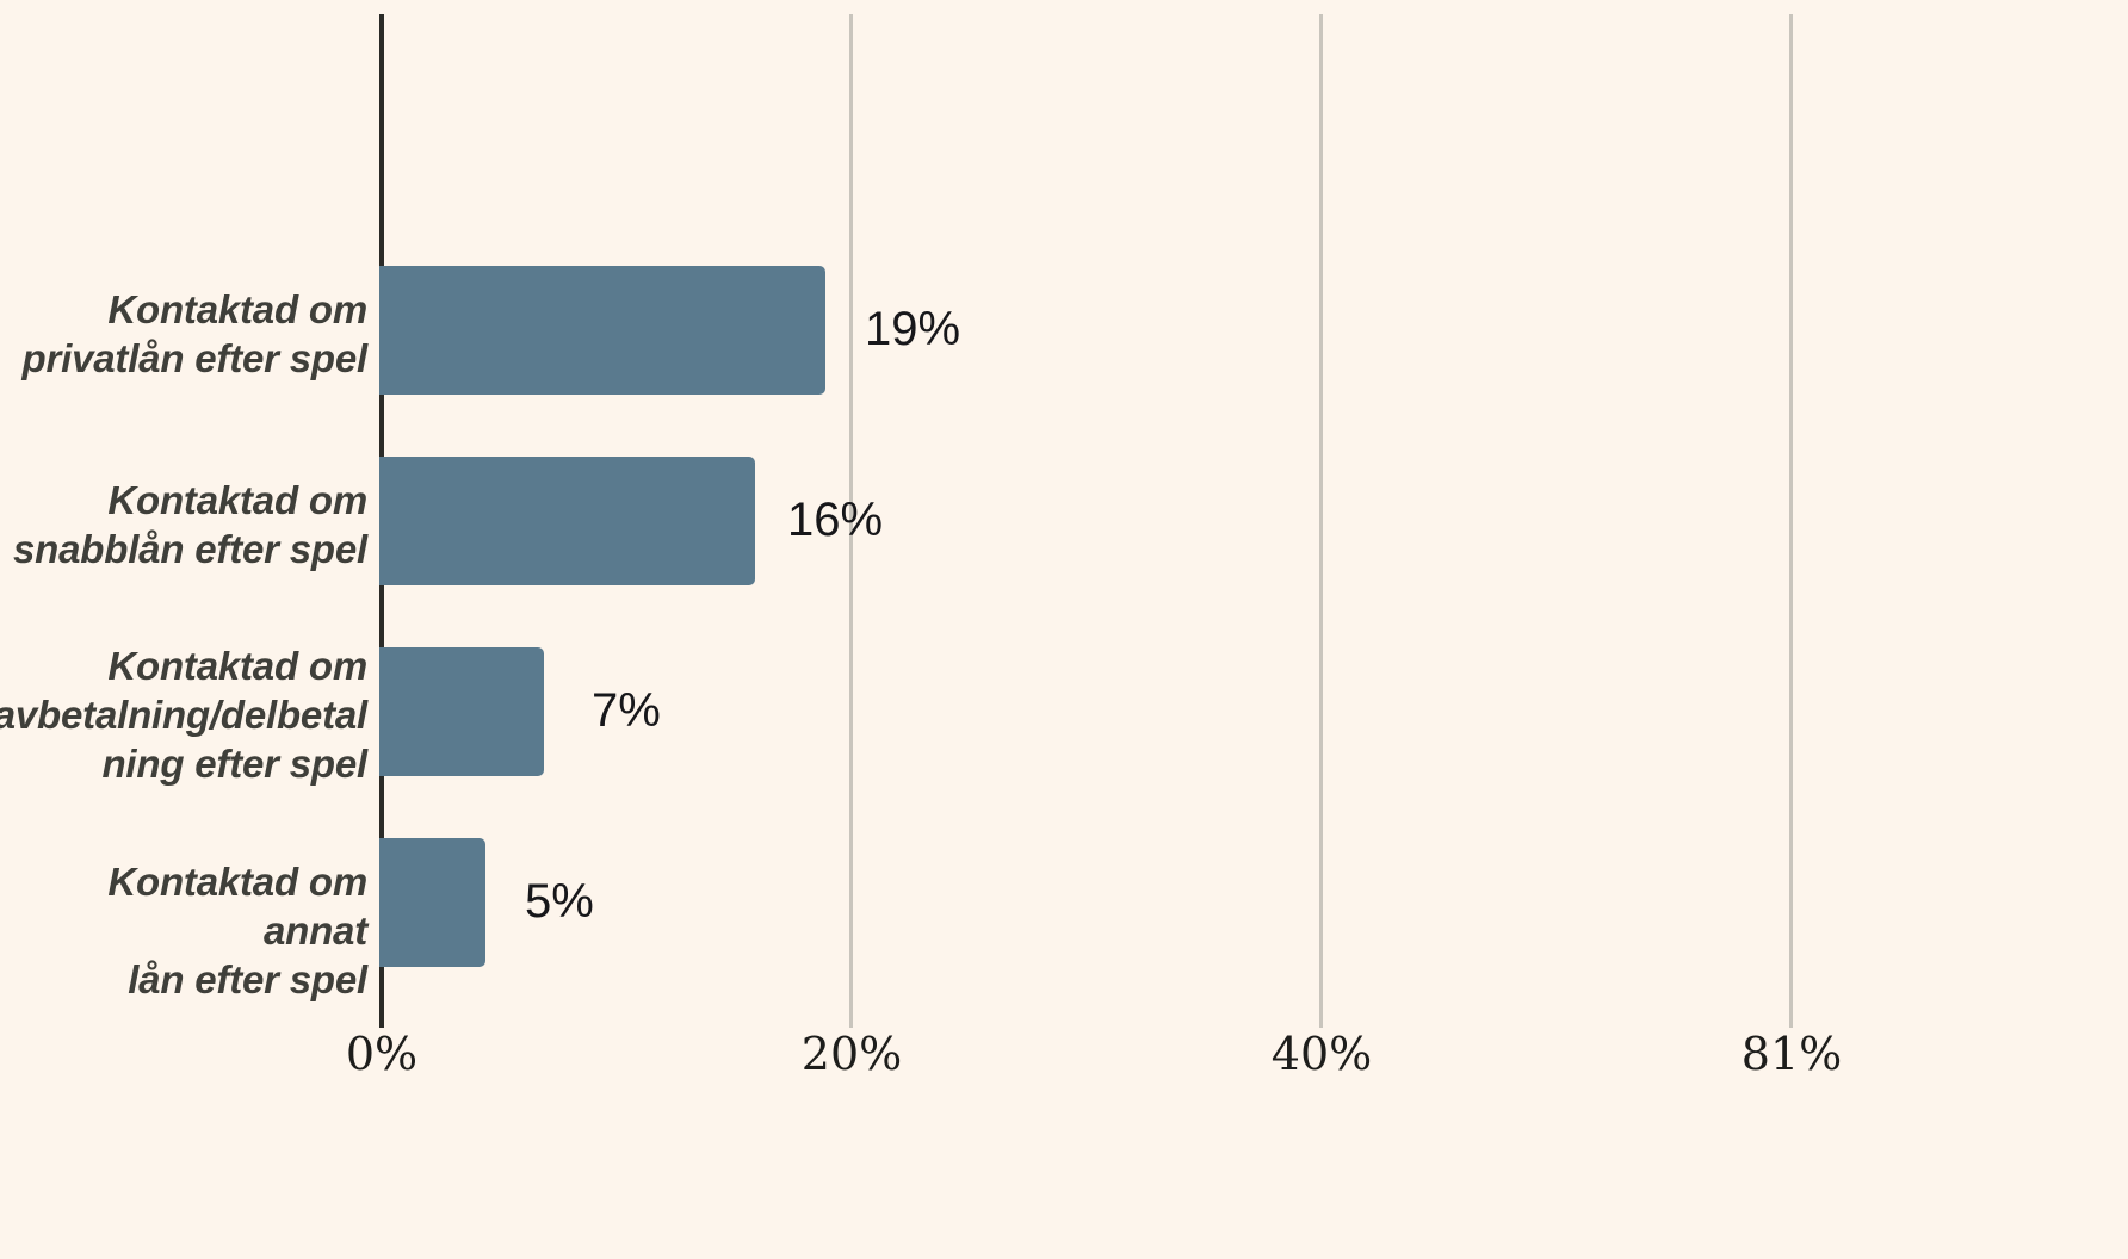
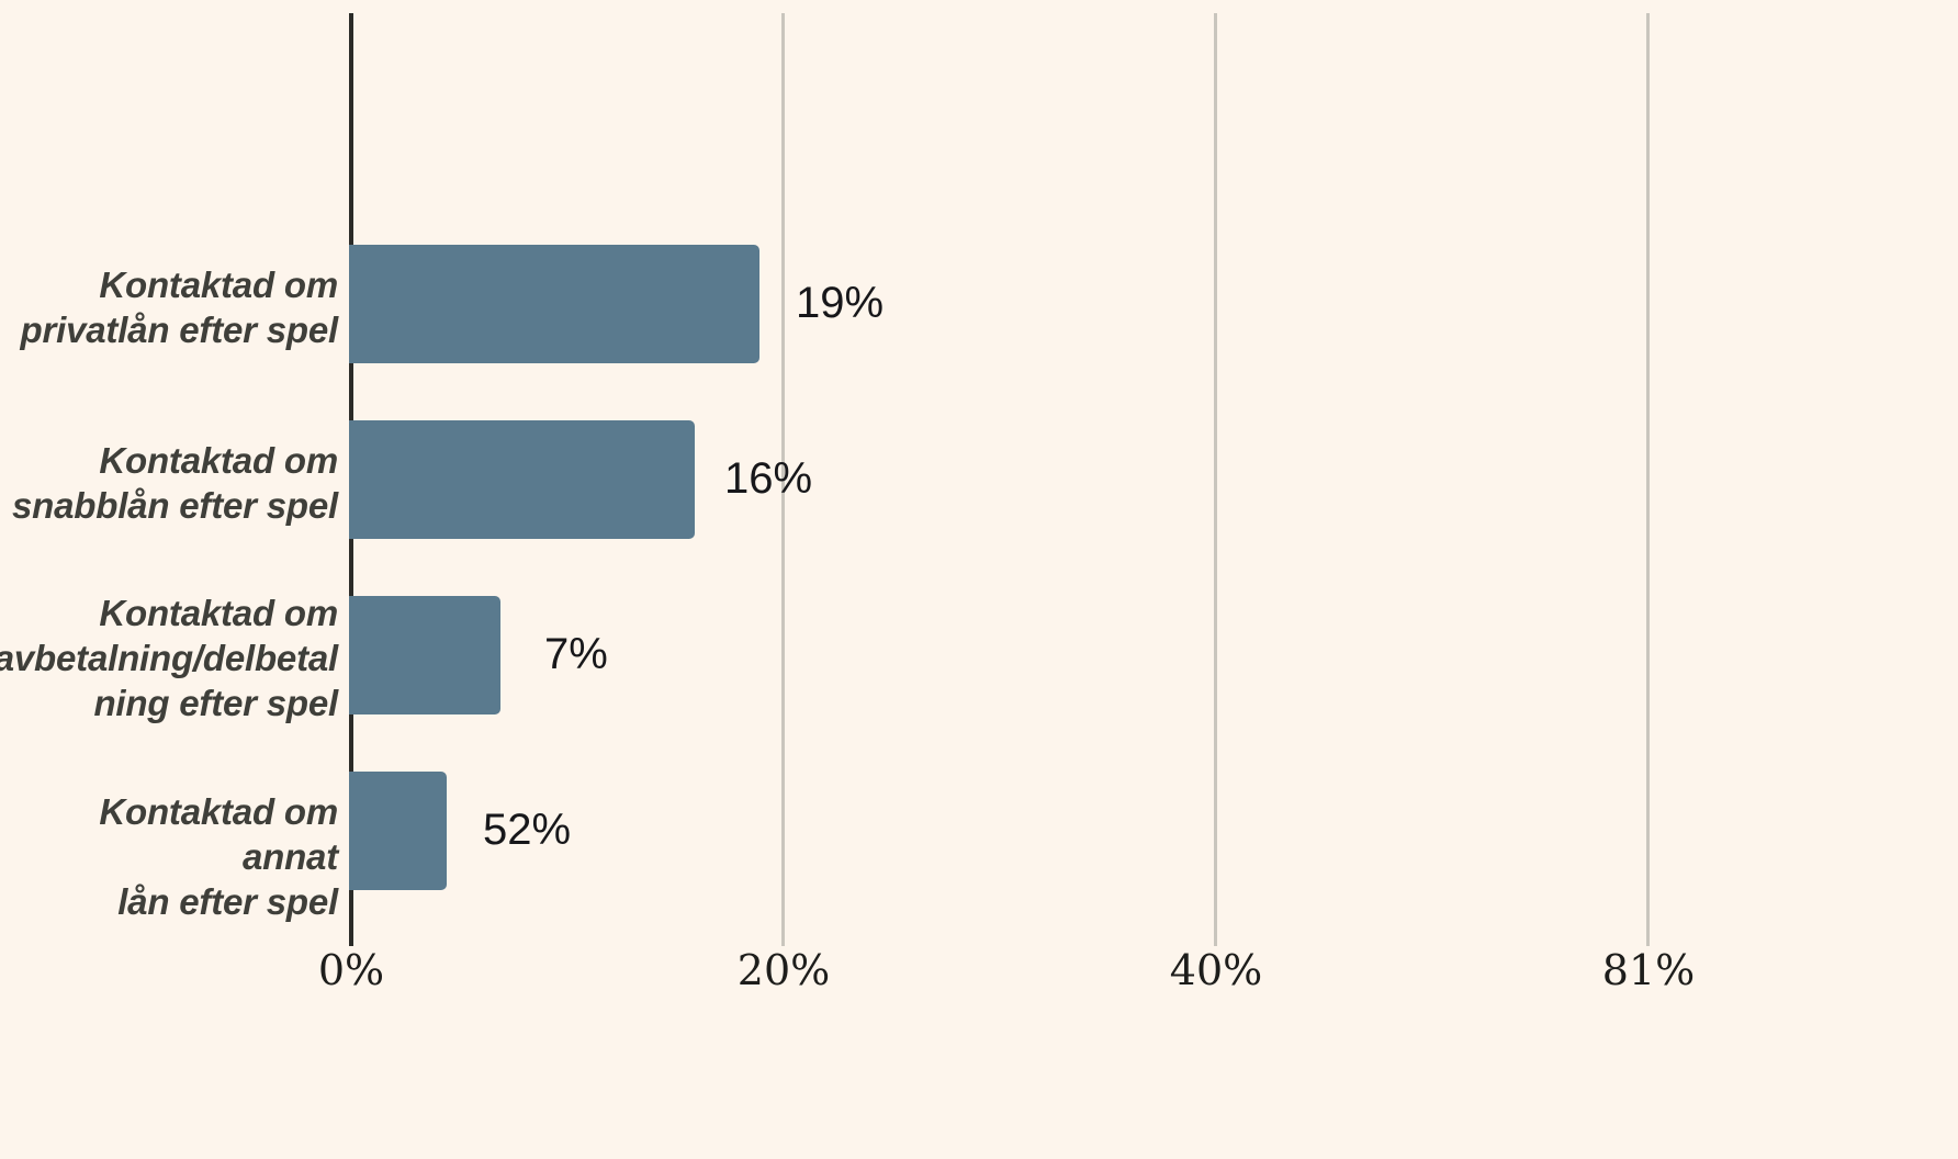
  Kontaktad om
  privatlån efter spel
  19%
  Kontaktad om
  snabblån efter spel
  16%
  Kontaktad om
  avbetalning/delbetal
  ning efter spel
  7%
  Kontaktad om annat
  lån efter spel
- 5%
+ 52%
  0%
  20%
  40%
  81%
